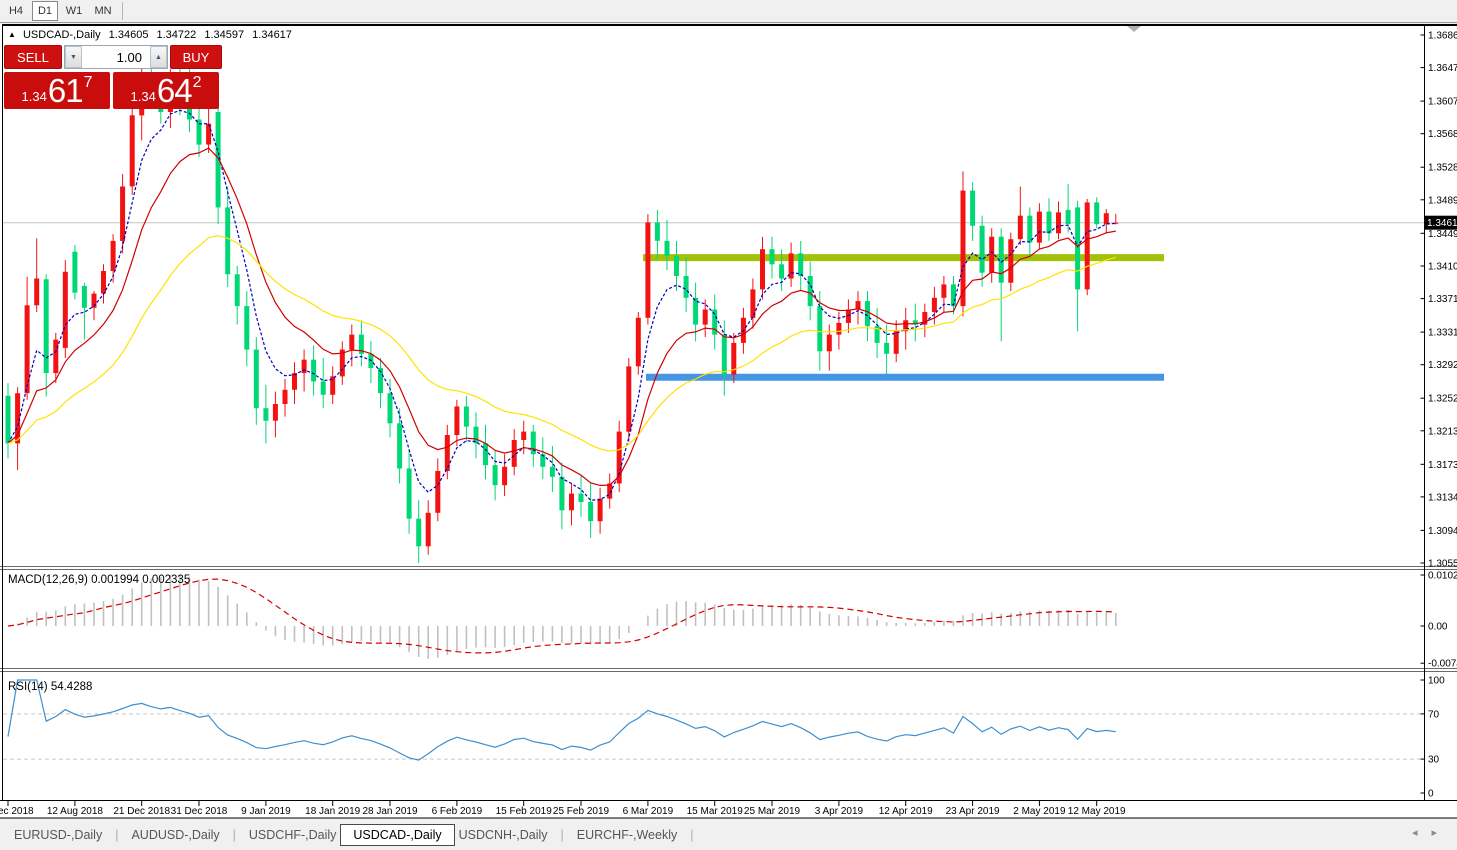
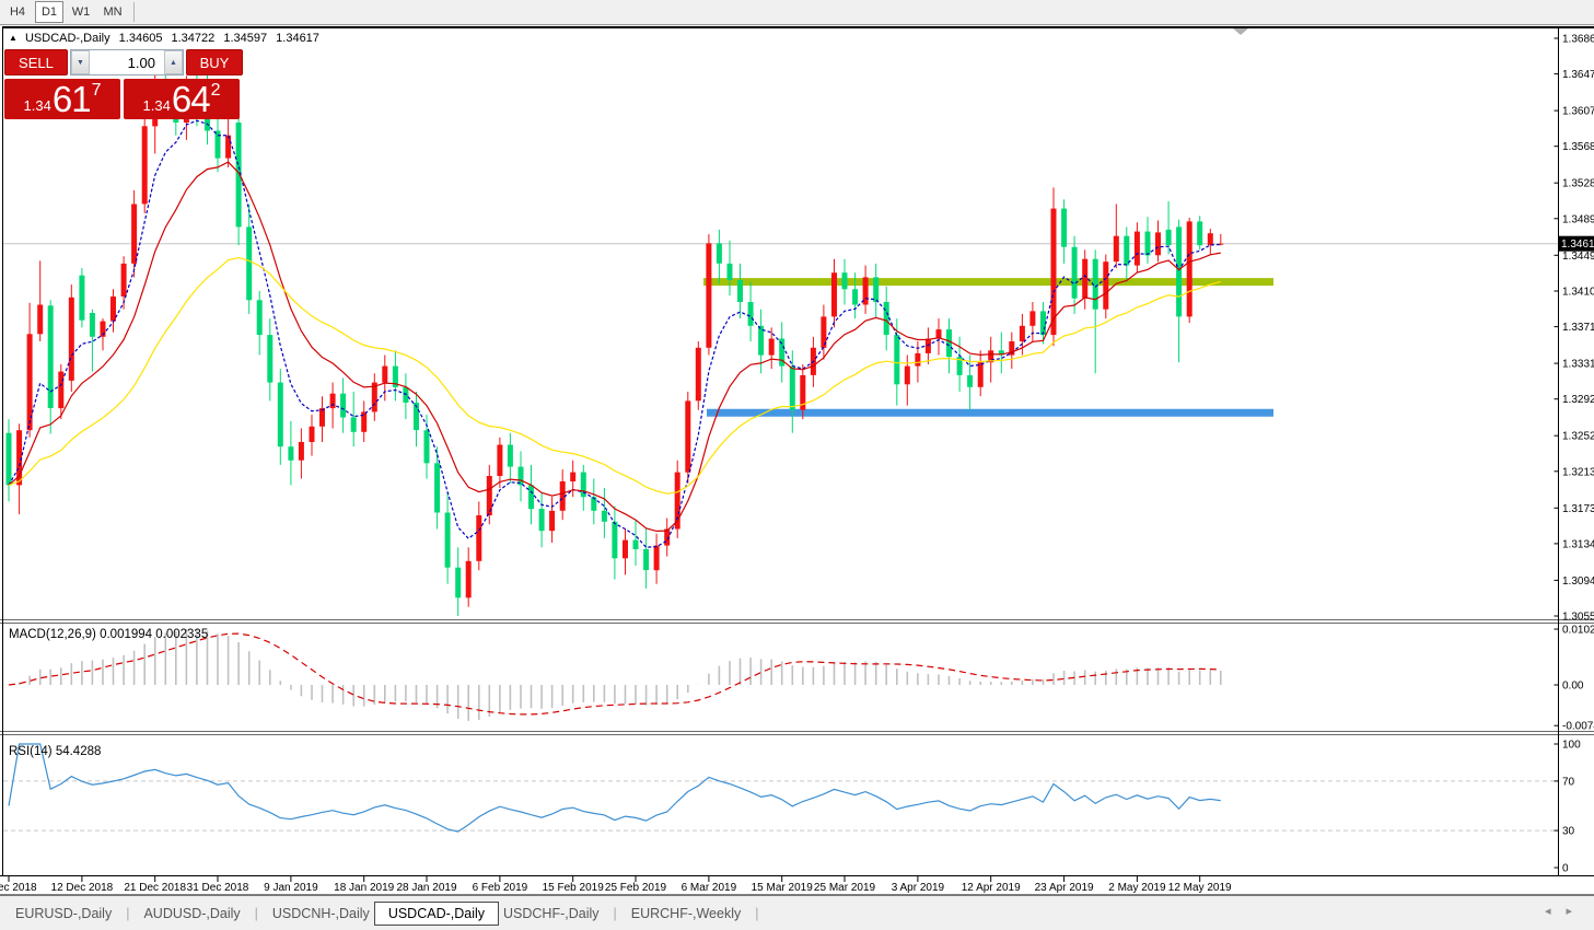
  MACD(12,26,9) 0.001994 0.002335
  RSI(14) 54.4288
  1.3686
  1.3647
  1.3607
  1.3568
  1.3528
  1.3489
  1.3449
  1.3410
  1.3371
  1.3331
  1.3292
  1.3252
  1.3213
  1.3173
  1.3134
  1.3094
  1.3055
  1.3461
  0.0102
  0.00
  -0.007
  100
  70
  30
  0
  ec 2018
- 12 Aug 2018
+ 12 Dec 2018
  21 Dec 2018
  31 Dec 2018
  9 Jan 2019
  18 Jan 2019
  28 Jan 2019
  6 Feb 2019
  15 Feb 2019
  25 Feb 2019
  6 Mar 2019
  15 Mar 2019
  25 Mar 2019
  3 Apr 2019
  12 Apr 2019
  23 Apr 2019
  2 May 2019
  12 May 2019
  H4
  D1
  W1
  MN
  ▲ USDCAD-,Daily 1.34605 1.34722 1.34597 1.34617
  SELL
  1.00
  BUY
  1.34
  61
  7
  1.34
  64
  2
  EURUSD-,Daily
  |
  AUDUSD-,Daily
  |
- USDCHF-,Daily
+ USDCNH-,Daily
  USDCAD-,Daily
- USDCNH-,Daily
+ USDCHF-,Daily
  |
  EURCHF-,Weekly
  |
  ◂▸
